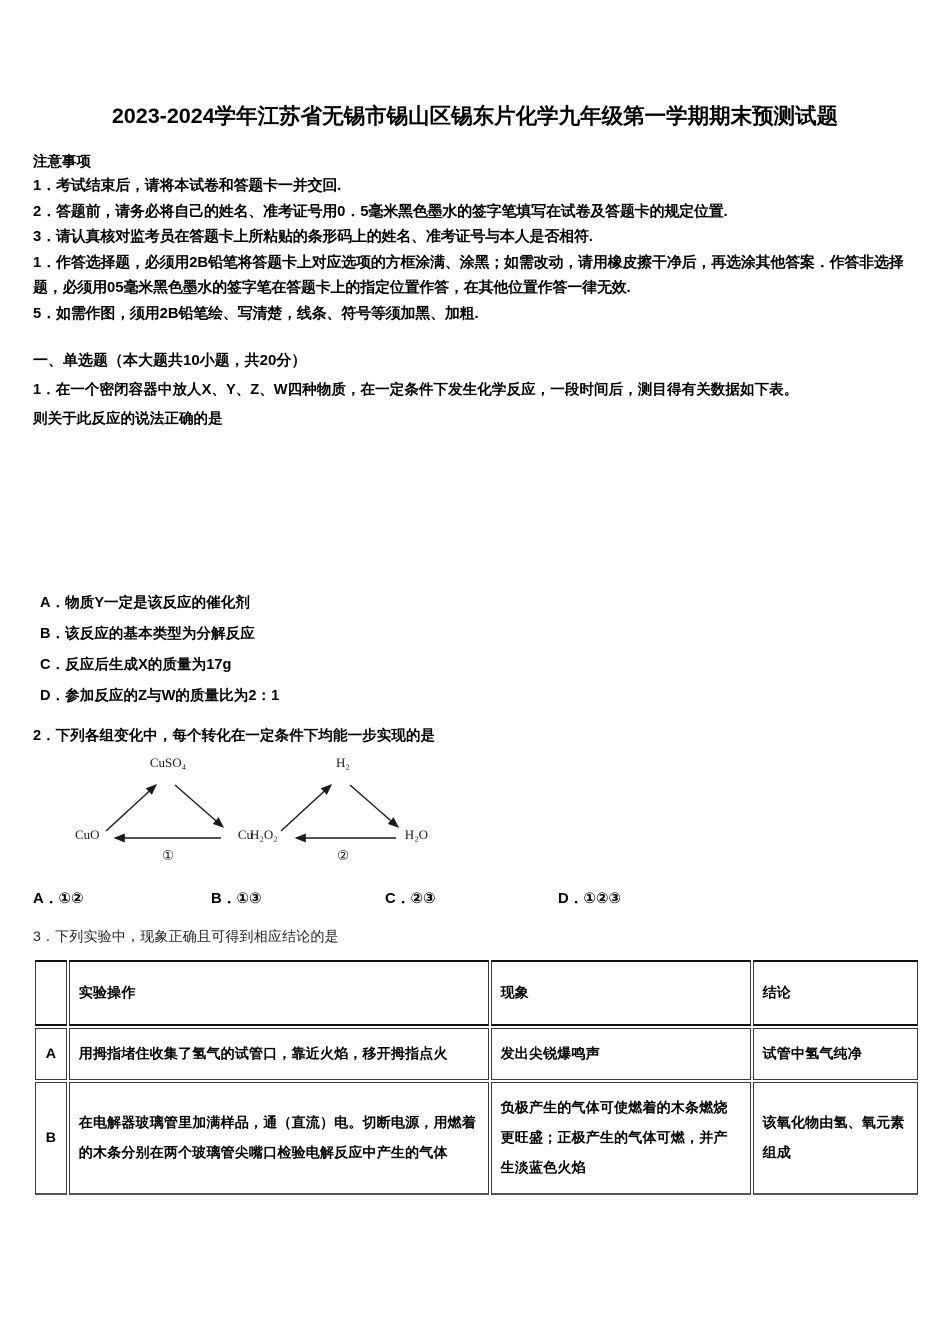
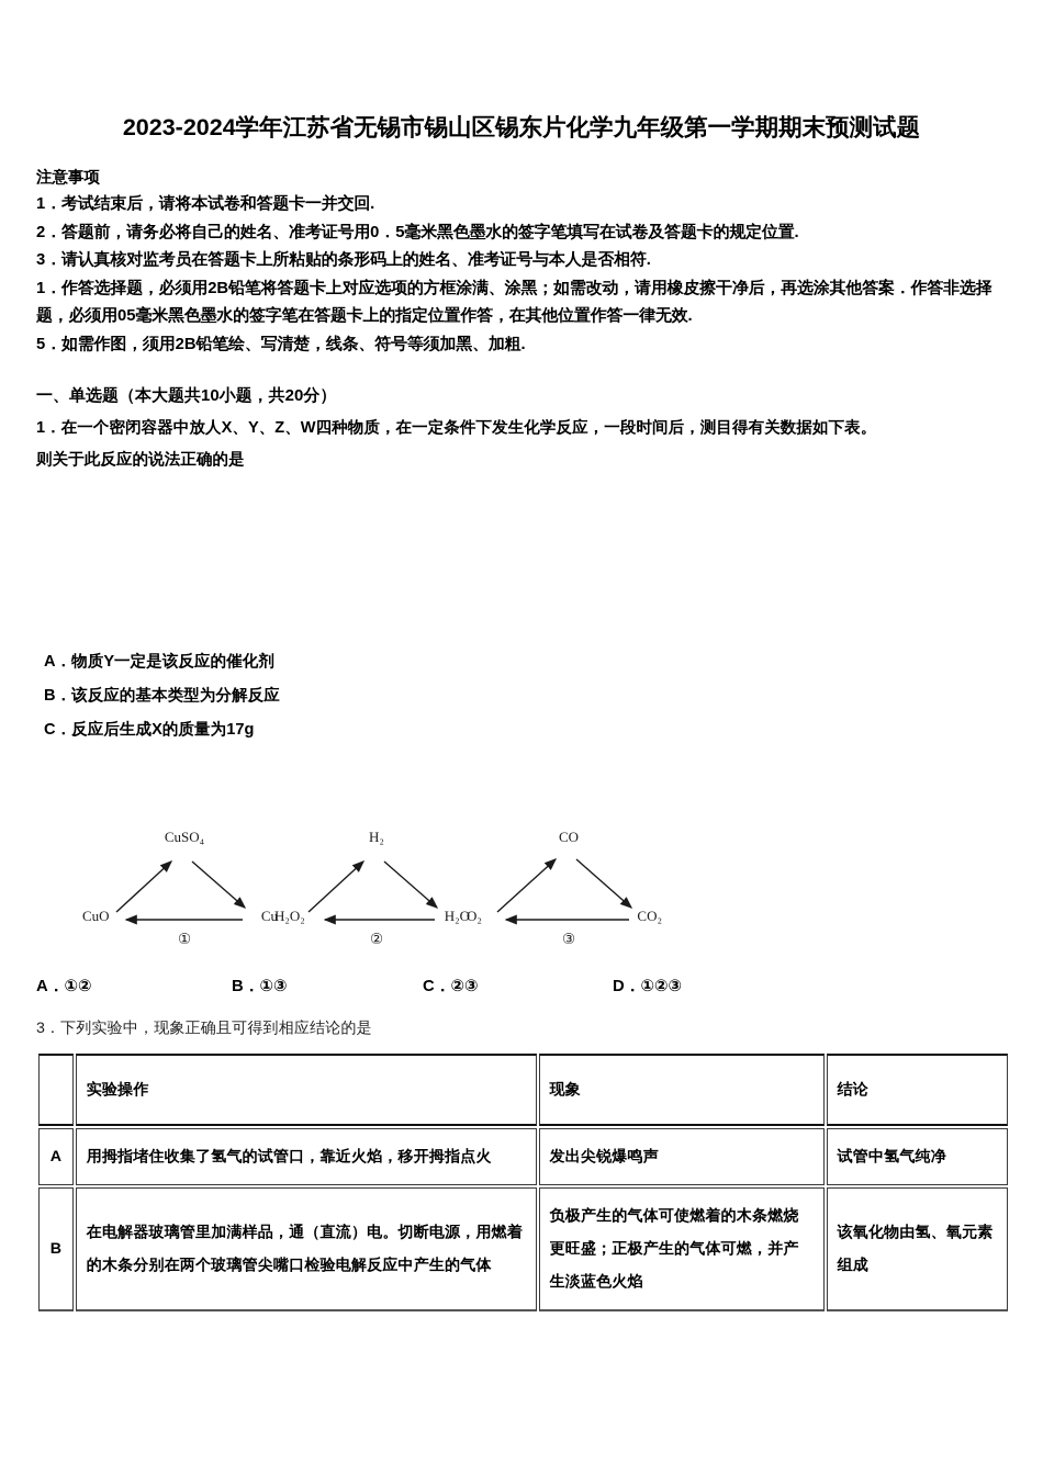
  2023-2024学年江苏省无锡市锡山区锡东片化学九年级第一学期期末预测试题
  注意事项
  1．考试结束后，请将本试卷和答题卡一并交回.
  2．答题前，请务必将自己的姓名、准考证号用0．5毫米黑色墨水的签字笔填写在试卷及答题卡的规定位置.
  3．请认真核对监考员在答题卡上所粘贴的条形码上的姓名、准考证号与本人是否相符.
  1．作答选择题，必须用2B铅笔将答题卡上对应选项的方框涂满、涂黑；如需改动，请用橡皮擦干净后，再选涂其他答案．作答非选择题，必须用05毫米黑色墨水的签字笔在答题卡上的指定位置作答，在其他位置作答一律无效.
  5．如需作图，须用2B铅笔绘、写清楚，线条、符号等须加黑、加粗.
  一、单选题（本大题共10小题，共20分）
  1．在一个密闭容器中放人X、Y、Z、W四种物质，在一定条件下发生化学反应，一段时间后，测目得有关数据如下表。
  则关于此反应的说法正确的是
  A．物质Y一定是该反应的催化剂
  B．该反应的基本类型为分解反应
  C．反应后生成X的质量为17g
- D．参加反应的Z与W的质量比为2：1
- 2．下列各组变化中，每个转化在一定条件下均能一步实现的是
  CuSO₄
  CuO
  Cu
  ①
  H₂
  H₂O₂
  H₂O
  ②
+ CO
+ O₂
+ CO₂
+ ③
  A．①②
  B．①③
  C．②③
  D．①②③
  3．下列实验中，现象正确且可得到相应结论的是
  	实验操作	现象	结论
  A	用拇指堵住收集了氢气的试管口，靠近火焰，移开拇指点火	发出尖锐爆鸣声	试管中氢气纯净
  B	在电解器玻璃管里加满样品，通（直流）电。切断电源，用燃着的木条分别在两个玻璃管尖嘴口检验电解反应中产生的气体	负极产生的气体可使燃着的木条燃烧更旺盛；正极产生的气体可燃，并产生淡蓝色火焰	该氧化物由氢、氧元素组成
